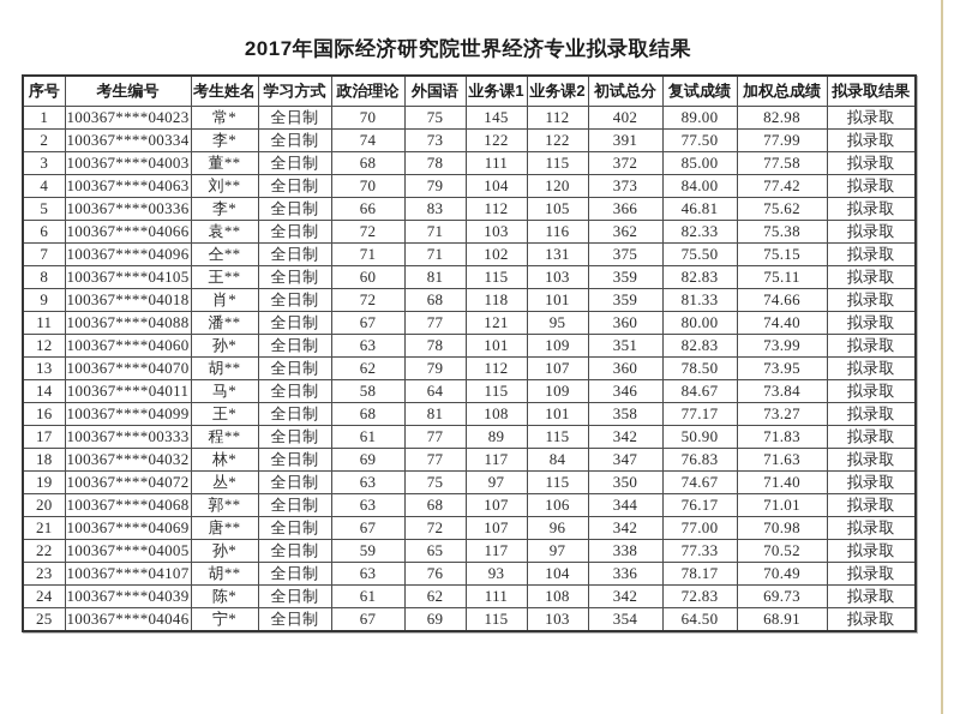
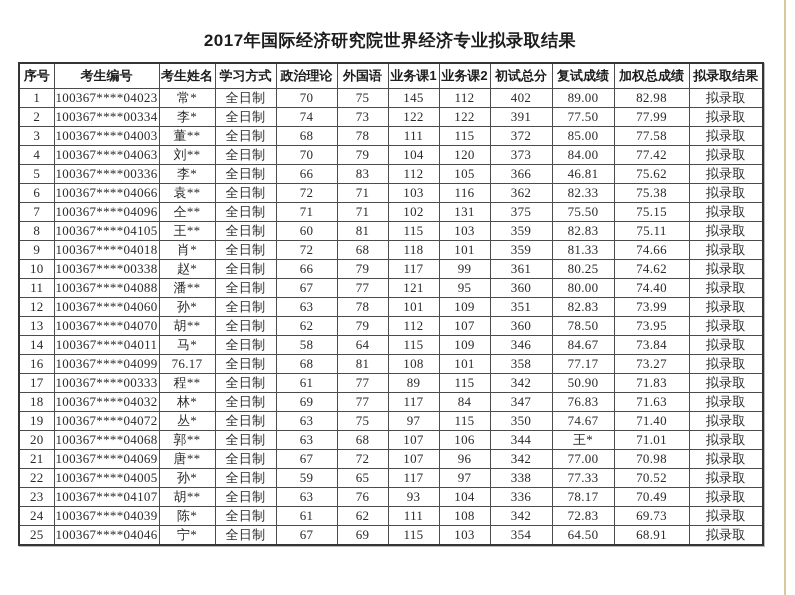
  2017年国际经济研究院世界经济专业拟录取结果
  序号	考生编号	考生姓名	学习方式	政治理论	外国语	业务课1	业务课2	初试总分	复试成绩	加权总成绩	拟录取结果
  1	100367****04023	常*	全日制	70	75	145	112	402	89.00	82.98	拟录取
  2	100367****00334	李*	全日制	74	73	122	122	391	77.50	77.99	拟录取
  3	100367****04003	董**	全日制	68	78	111	115	372	85.00	77.58	拟录取
  4	100367****04063	刘**	全日制	70	79	104	120	373	84.00	77.42	拟录取
  5	100367****00336	李*	全日制	66	83	112	105	366	46.81	75.62	拟录取
  6	100367****04066	袁**	全日制	72	71	103	116	362	82.33	75.38	拟录取
  7	100367****04096	仝**	全日制	71	71	102	131	375	75.50	75.15	拟录取
  8	100367****04105	王**	全日制	60	81	115	103	359	82.83	75.11	拟录取
  9	100367****04018	肖*	全日制	72	68	118	101	359	81.33	74.66	拟录取
+ 10	100367****00338	赵*	全日制	66	79	117	99	361	80.25	74.62	拟录取
  11	100367****04088	潘**	全日制	67	77	121	95	360	80.00	74.40	拟录取
  12	100367****04060	孙*	全日制	63	78	101	109	351	82.83	73.99	拟录取
  13	100367****04070	胡**	全日制	62	79	112	107	360	78.50	73.95	拟录取
  14	100367****04011	马*	全日制	58	64	115	109	346	84.67	73.84	拟录取
- 16	100367****04099	王*	全日制	68	81	108	101	358	77.17	73.27	拟录取
+ 16	100367****04099	76.17	全日制	68	81	108	101	358	77.17	73.27	拟录取
  17	100367****00333	程**	全日制	61	77	89	115	342	50.90	71.83	拟录取
  18	100367****04032	林*	全日制	69	77	117	84	347	76.83	71.63	拟录取
  19	100367****04072	丛*	全日制	63	75	97	115	350	74.67	71.40	拟录取
- 20	100367****04068	郭**	全日制	63	68	107	106	344	76.17	71.01	拟录取
+ 20	100367****04068	郭**	全日制	63	68	107	106	344	王*	71.01	拟录取
  21	100367****04069	唐**	全日制	67	72	107	96	342	77.00	70.98	拟录取
  22	100367****04005	孙*	全日制	59	65	117	97	338	77.33	70.52	拟录取
  23	100367****04107	胡**	全日制	63	76	93	104	336	78.17	70.49	拟录取
  24	100367****04039	陈*	全日制	61	62	111	108	342	72.83	69.73	拟录取
  25	100367****04046	宁*	全日制	67	69	115	103	354	64.50	68.91	拟录取
